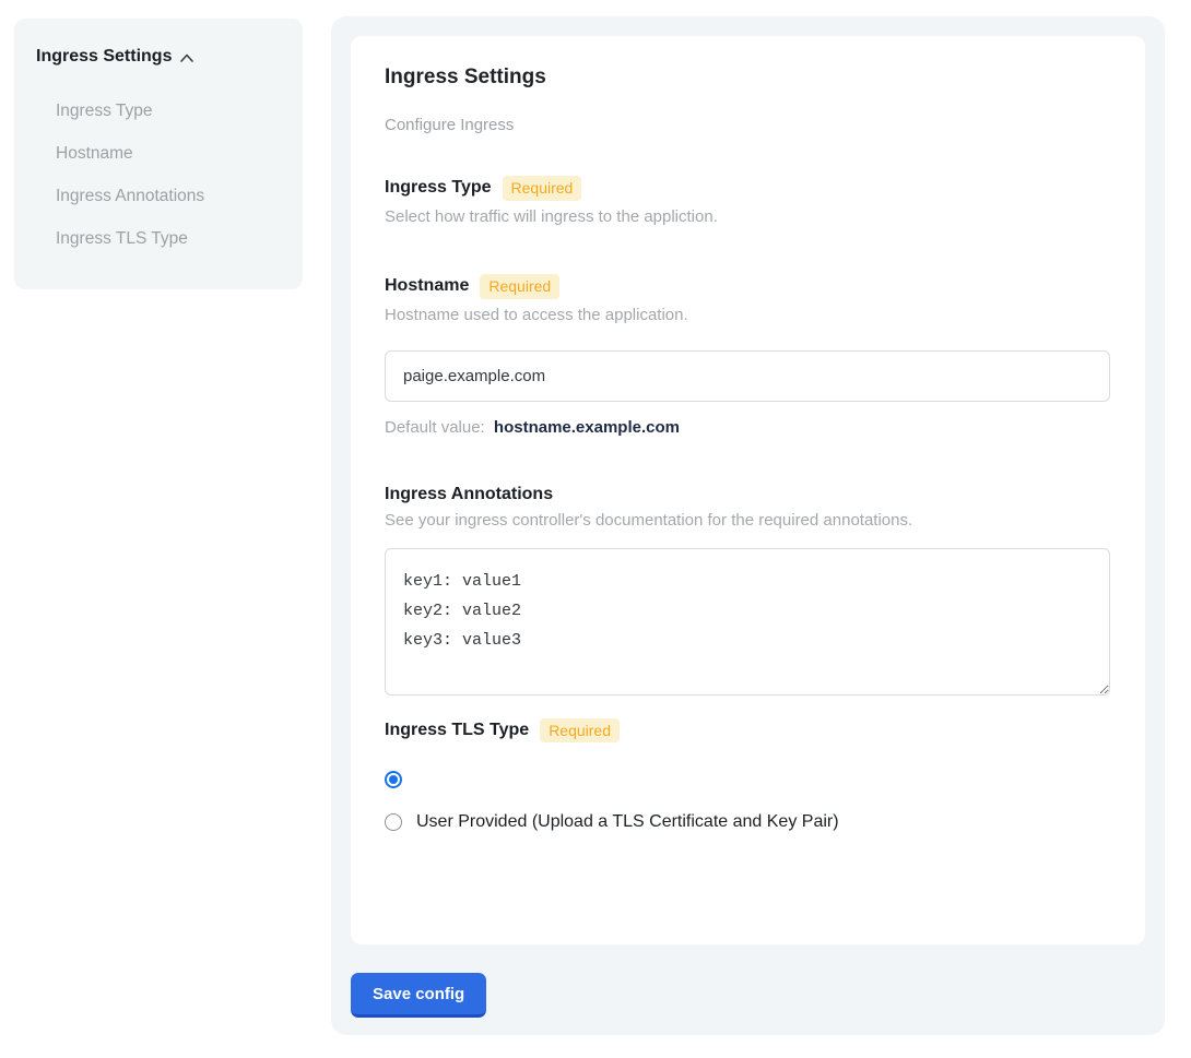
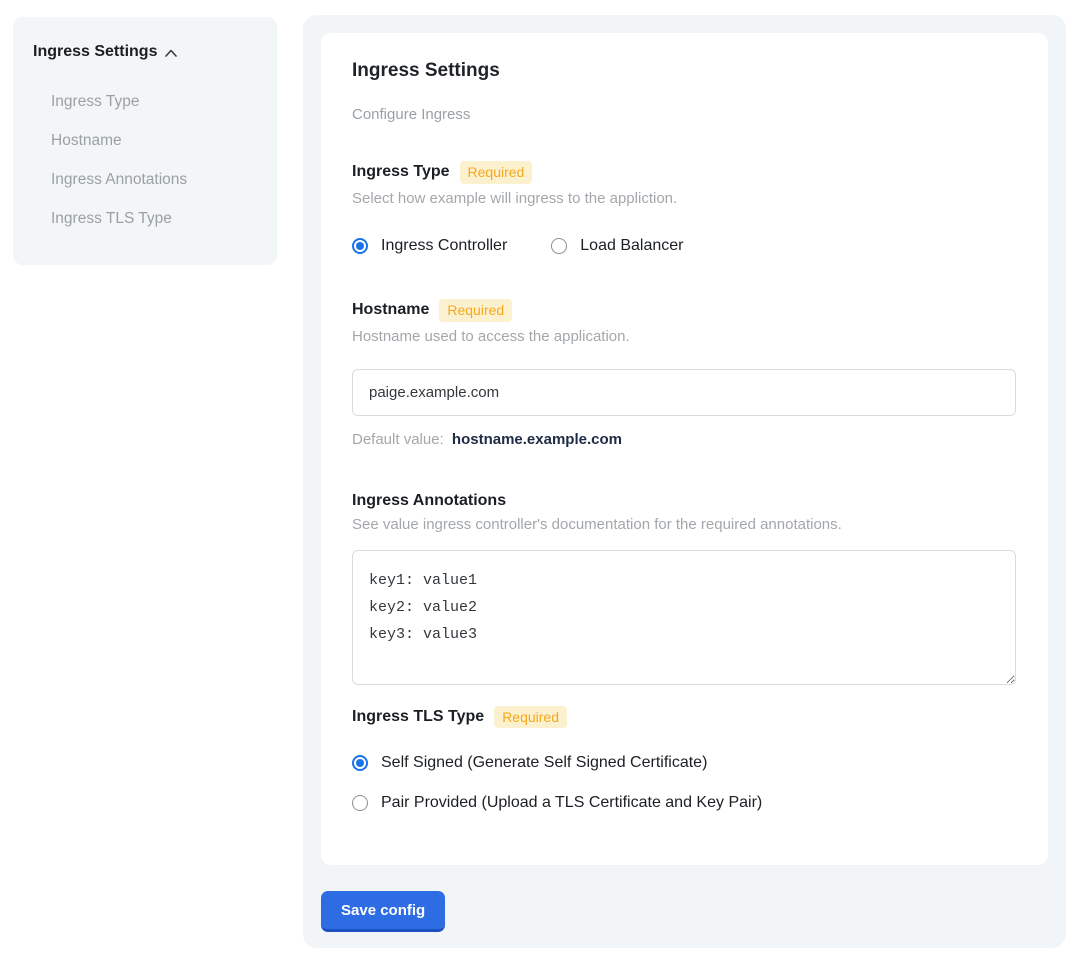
  Ingress Settings
  Ingress Type
  Hostname
  Ingress Annotations
  Ingress TLS Type
  Ingress Settings
  Configure Ingress
  Ingress Type
  Required
- Select how traffic will ingress to the appliction.
+ Select how example will ingress to the appliction.
+ Ingress Controller
+ Load Balancer
  Hostname
  Required
  Hostname used to access the application.
  paige.example.com
  Default value: hostname.example.com
  Ingress Annotations
- See your ingress controller's documentation for the required annotations.
+ See value ingress controller's documentation for the required annotations.
  key1: value1
  key2: value2
  key3: value3
  Ingress TLS Type
  Required
+ Self Signed (Generate Self Signed Certificate)
- User Provided (Upload a TLS Certificate and Key Pair)
+ Pair Provided (Upload a TLS Certificate and Key Pair)
  Save config
